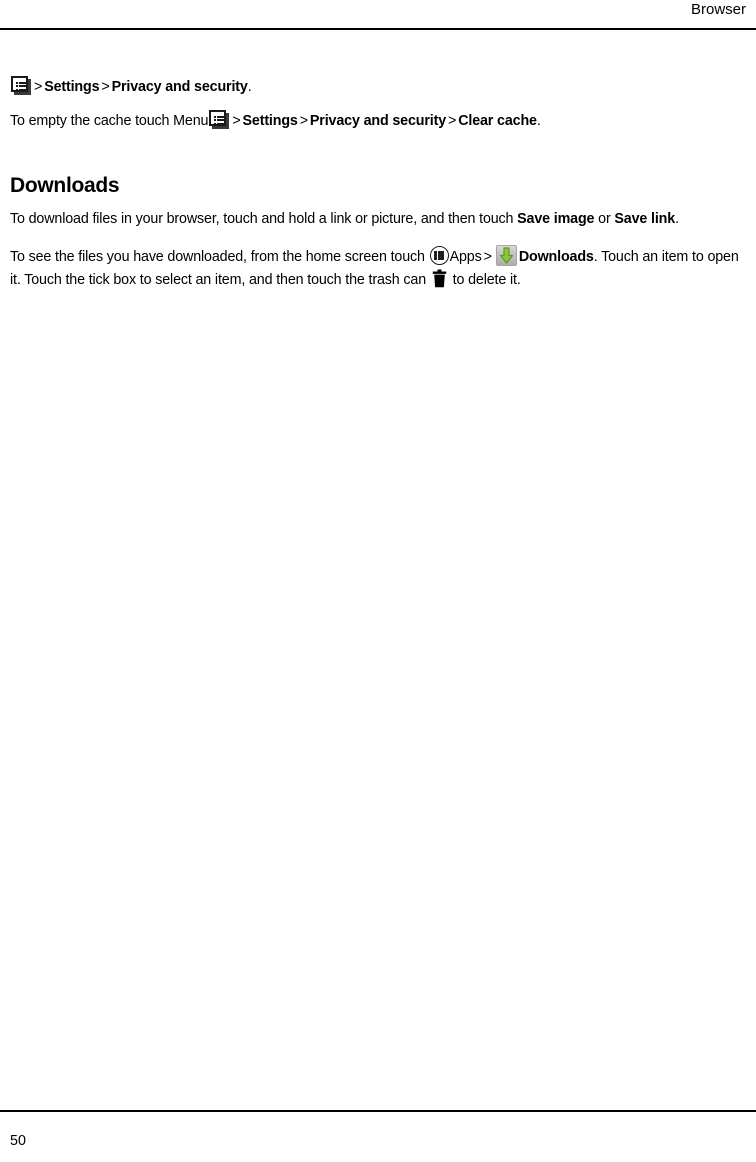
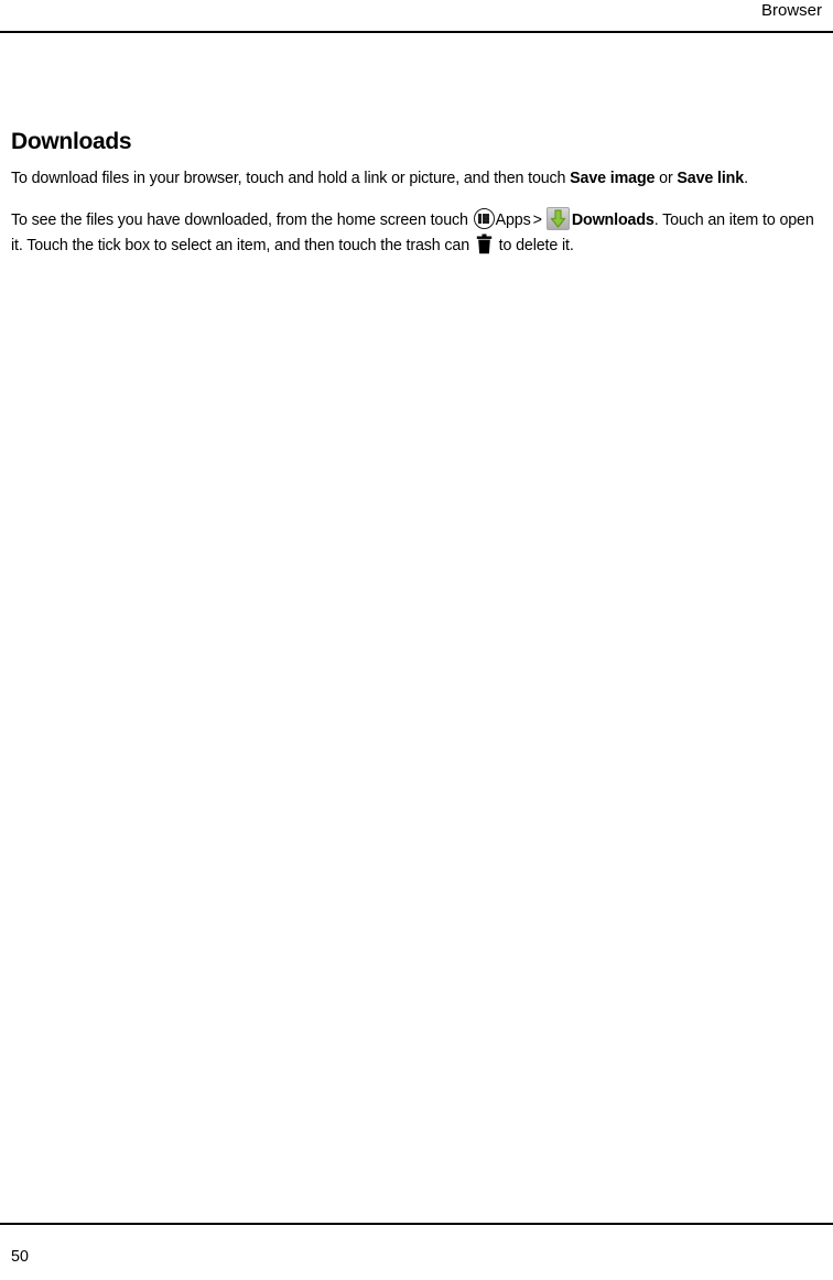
  Browser
- > Settings > Privacy and security.
- To empty the cache touch Menu > Settings > Privacy and security > Clear cache.
  Downloads
  To download files in your browser, touch and hold a link or picture, and then touch Save image or Save link.
  To see the files you have downloaded, from the home screen touch Apps > Downloads. Touch an item to open it. Touch the tick box to select an item, and then touch the trash can to delete it.
  50
